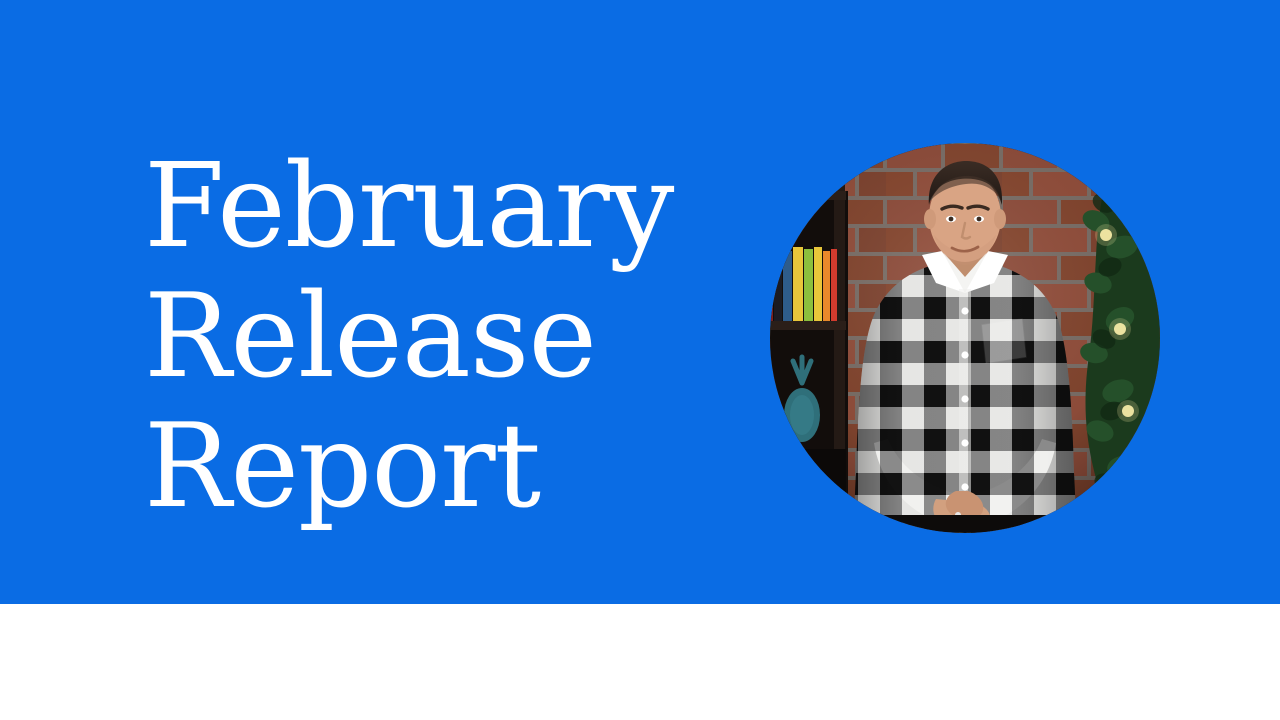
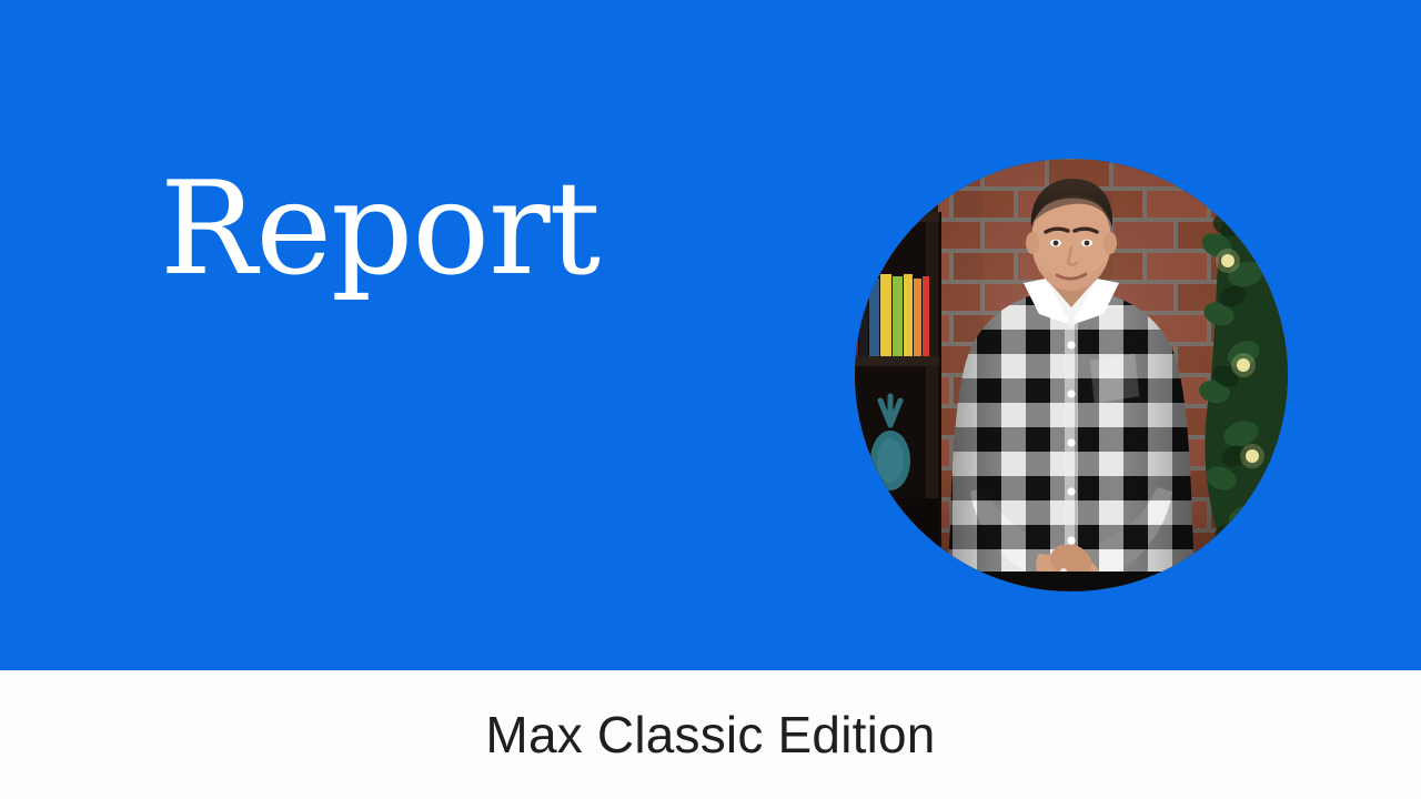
- February
- Release
  Report
+ Max Classic Edition
